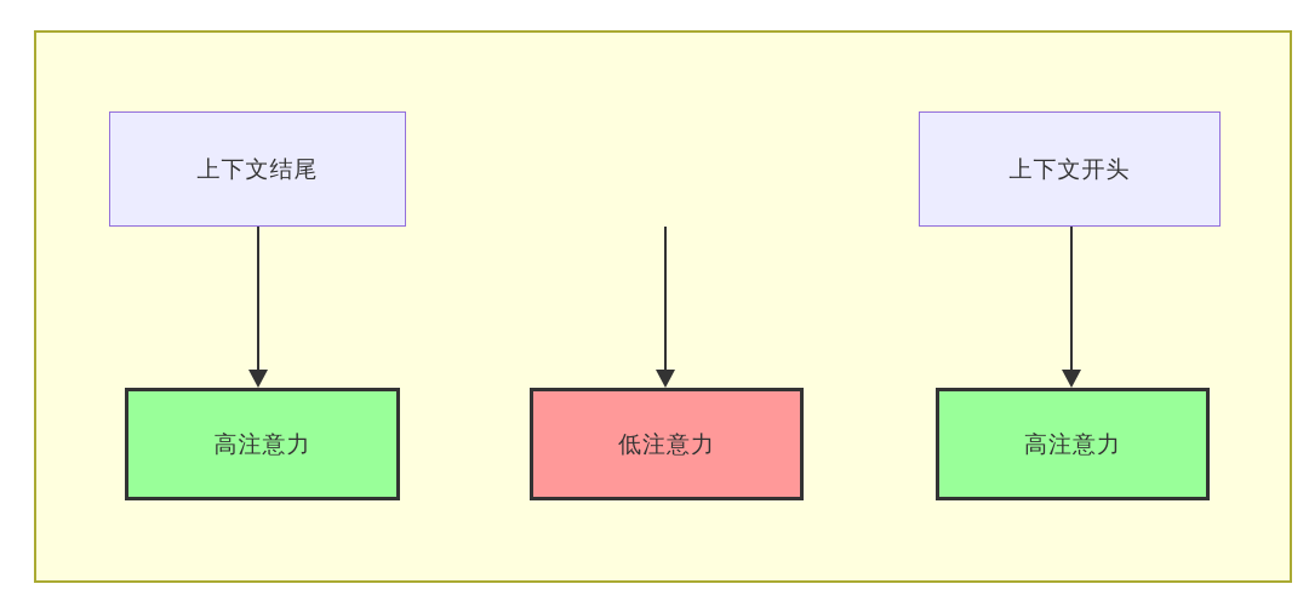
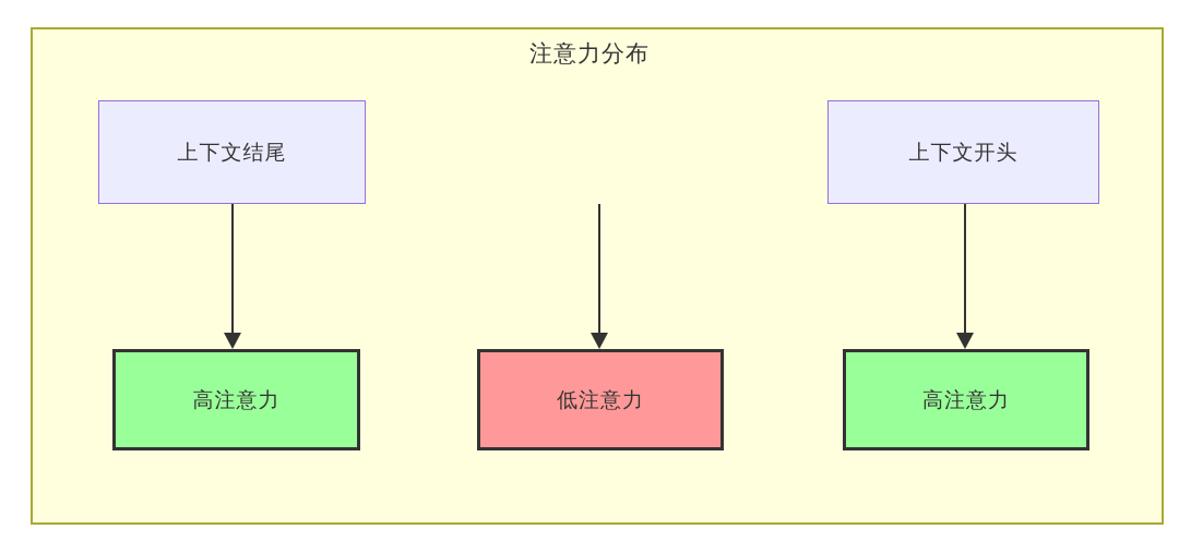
+ 注意力分布
  上下文结尾
  上下文开头
  高注意力
  低注意力
  高注意力
